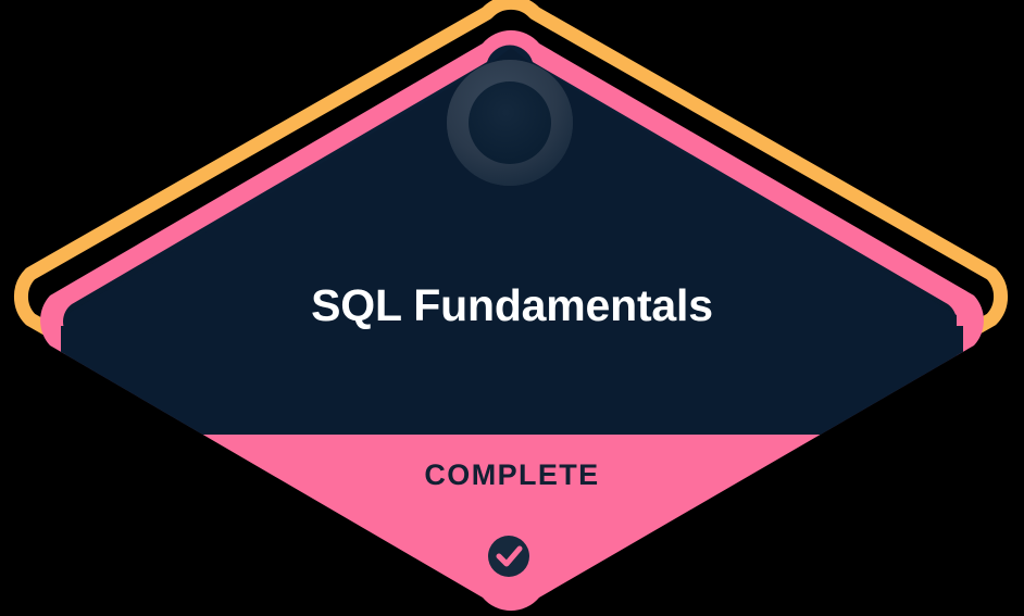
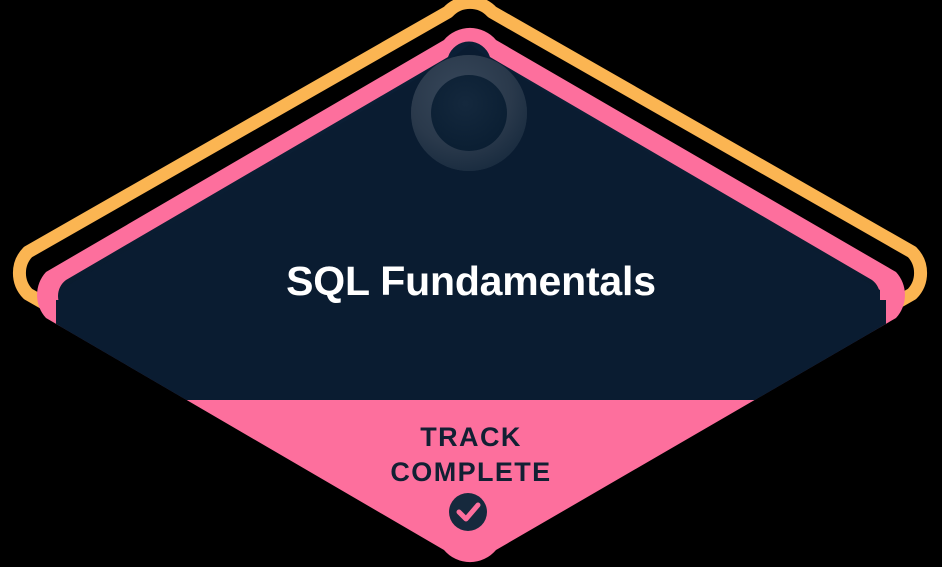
  SQL Fundamentals
+ TRACK
  COMPLETE
